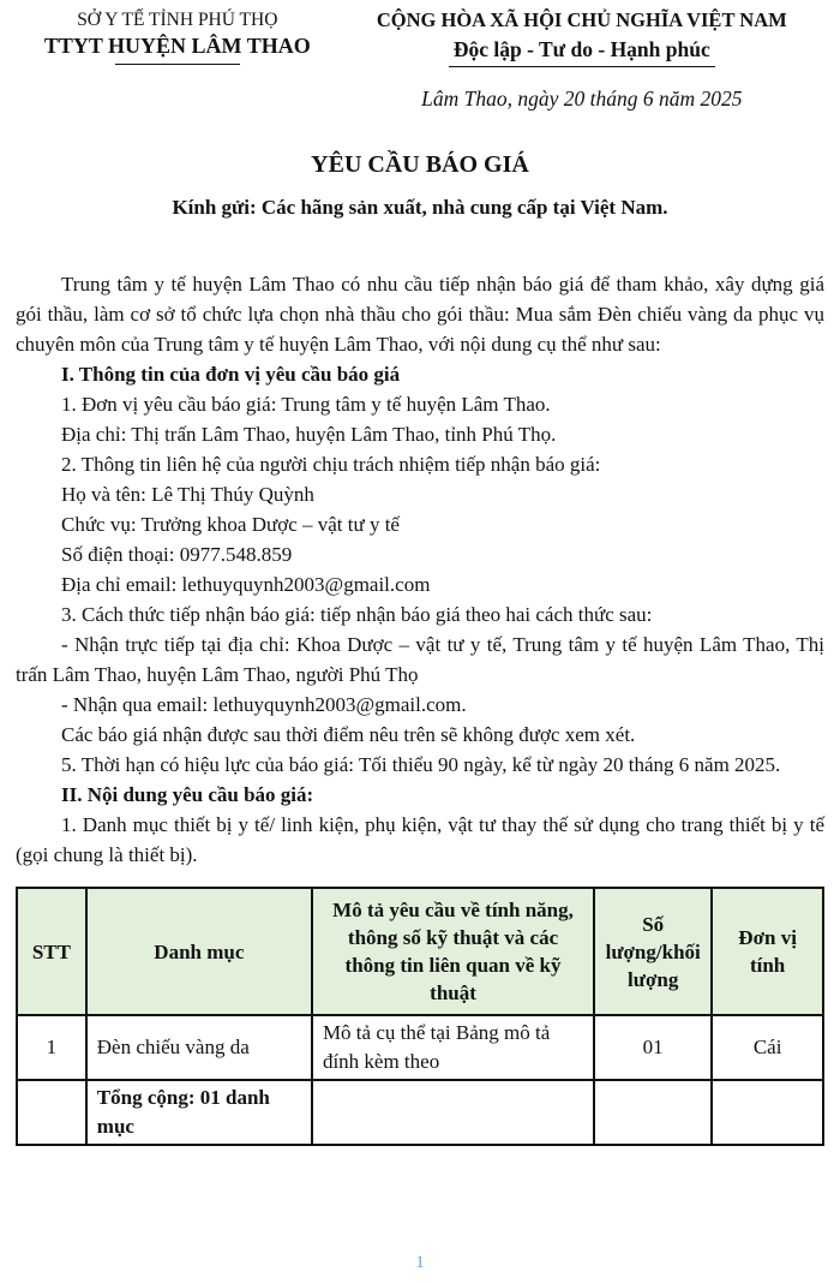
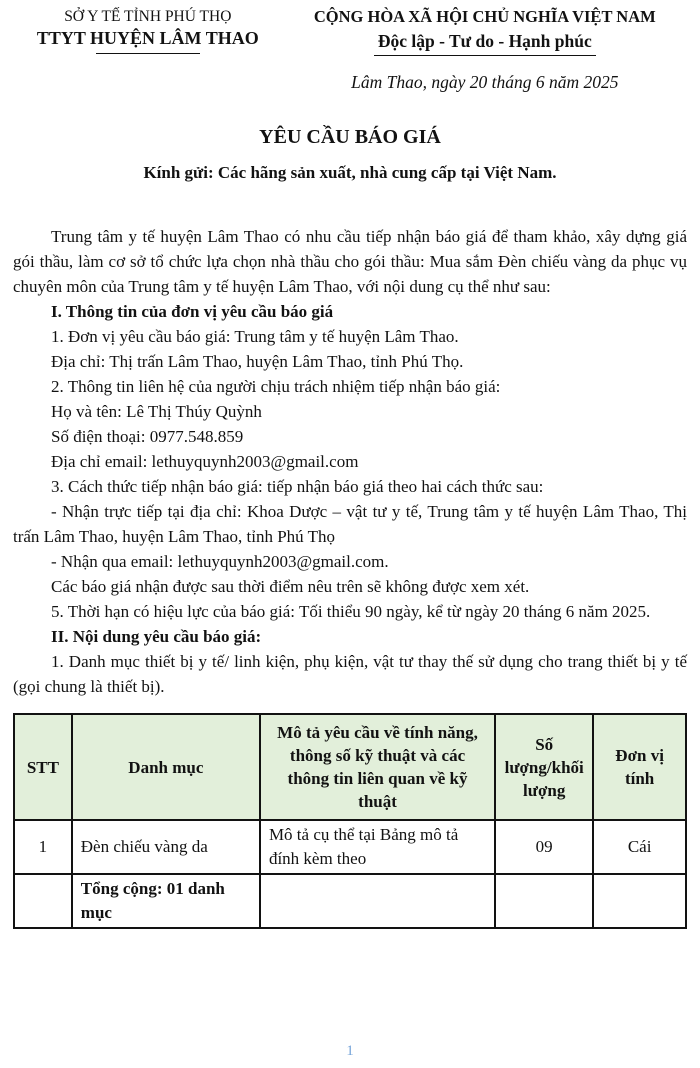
  SỞ Y TẾ TỈNH PHÚ THỌ
  TTYT HUYỆN LÂM THAO
  CỘNG HÒA XÃ HỘI CHỦ NGHĨA VIỆT NAM
  Độc lập - Tư do - Hạnh phúc
  Lâm Thao, ngày 20 tháng 6 năm 2025
  YÊU CẦU BÁO GIÁ
  Kính gửi: Các hãng sản xuất, nhà cung cấp tại Việt Nam.
  Trung tâm y tế huyện Lâm Thao có nhu cầu tiếp nhận báo giá để tham khảo, xây dựng giá gói thầu, làm cơ sở tổ chức lựa chọn nhà thầu cho gói thầu: Mua sắm Đèn chiếu vàng da phục vụ chuyên môn của Trung tâm y tế huyện Lâm Thao, với nội dung cụ thể như sau:
  I. Thông tin của đơn vị yêu cầu báo giá
  1. Đơn vị yêu cầu báo giá: Trung tâm y tế huyện Lâm Thao.
  Địa chỉ: Thị trấn Lâm Thao, huyện Lâm Thao, tỉnh Phú Thọ.
  2. Thông tin liên hệ của người chịu trách nhiệm tiếp nhận báo giá:
  Họ và tên: Lê Thị Thúy Quỳnh
- Chức vụ: Trưởng khoa Dược – vật tư y tế
  Số điện thoại: 0977.548.859
  Địa chỉ email: lethuyquynh2003@gmail.com
  3. Cách thức tiếp nhận báo giá: tiếp nhận báo giá theo hai cách thức sau:
- - Nhận trực tiếp tại địa chỉ: Khoa Dược – vật tư y tế, Trung tâm y tế huyện Lâm Thao, Thị trấn Lâm Thao, huyện Lâm Thao, người Phú Thọ
+ - Nhận trực tiếp tại địa chỉ: Khoa Dược – vật tư y tế, Trung tâm y tế huyện Lâm Thao, Thị trấn Lâm Thao, huyện Lâm Thao, tỉnh Phú Thọ
  - Nhận qua email: lethuyquynh2003@gmail.com.
  Các báo giá nhận được sau thời điểm nêu trên sẽ không được xem xét.
  5. Thời hạn có hiệu lực của báo giá: Tối thiểu 90 ngày, kể từ ngày 20 tháng 6 năm 2025.
  II. Nội dung yêu cầu báo giá:
  1. Danh mục thiết bị y tế/ linh kiện, phụ kiện, vật tư thay thế sử dụng cho trang thiết bị y tế (gọi chung là thiết bị).
  STT	Danh mục	Mô tả yêu cầu về tính năng, thông số kỹ thuật và các thông tin liên quan về kỹ thuật	Số lượng/khối lượng	Đơn vị tính
- 1	Đèn chiếu vàng da	Mô tả cụ thể tại Bảng mô tả đính kèm theo	01	Cái
+ 1	Đèn chiếu vàng da	Mô tả cụ thể tại Bảng mô tả đính kèm theo	09	Cái
  	Tổng cộng: 01 danh mục
  1
